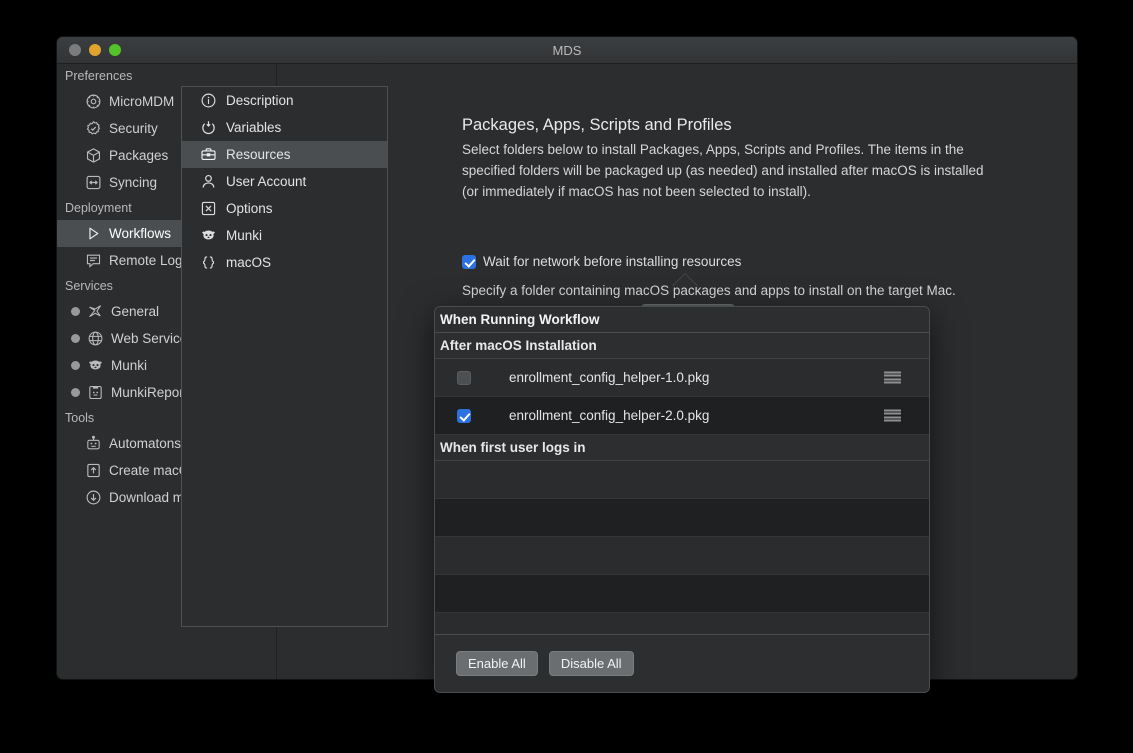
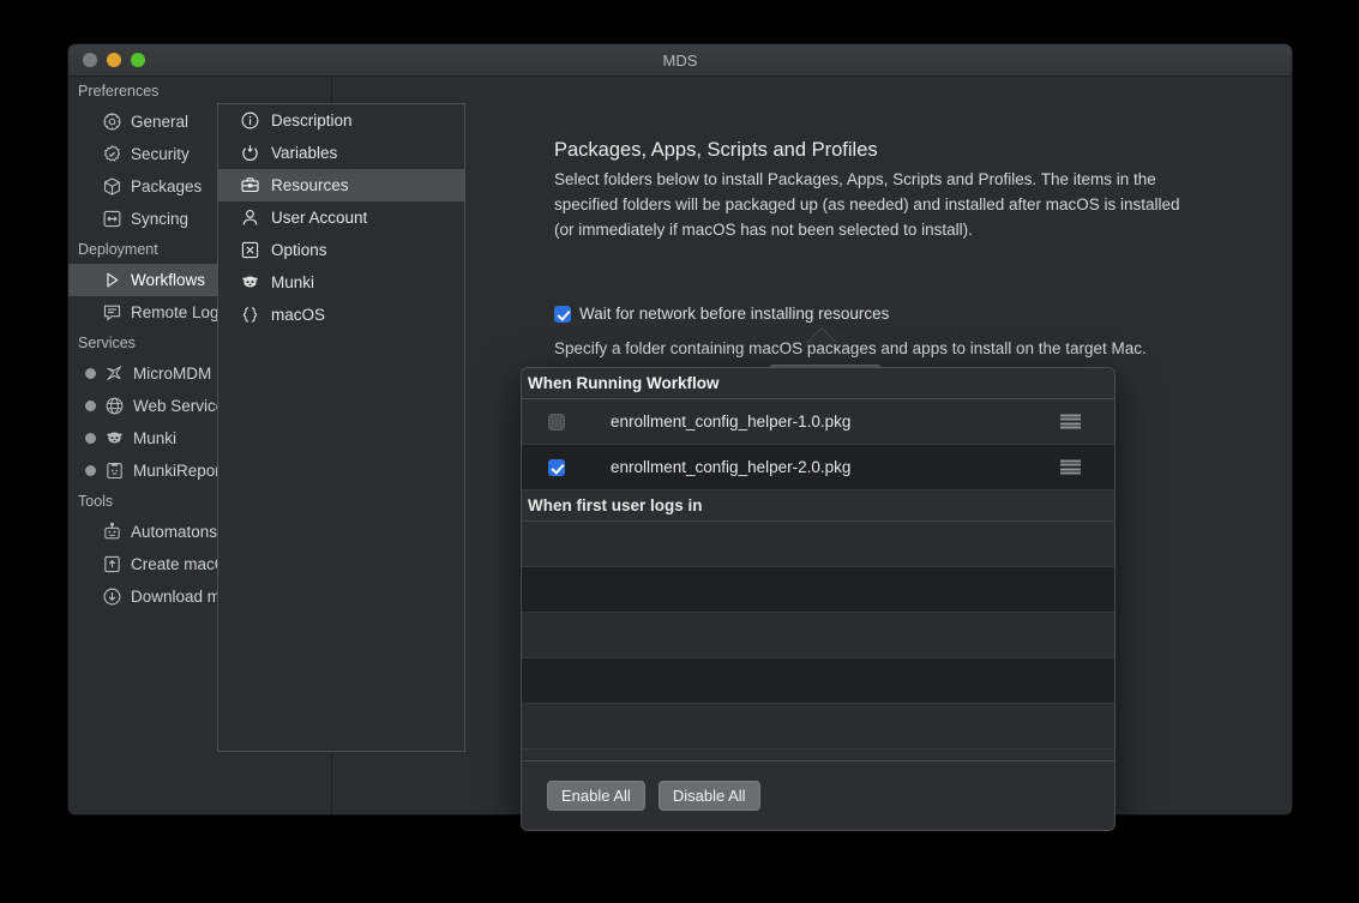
  MDS
  Preferences
- MicroMDM
+ General
  Security
  Packages
  Syncing
  Deployment
  Workflows
  Remote Log
  Services
- General
+ MicroMDM
  Web Servic
  Munki
  MunkiRepo
  Tools
  Automatons
  Create mac
  Download m
  Description
  Variables
  Resources
  User Account
  Options
  Munki
  macOS
  Packages, Apps, Scripts and Profiles
  Select folders below to install Packages, Apps, Scripts and Profiles. The items in the specified folders will be packaged up (as needed) and installed after macOS is installed (or immediately if macOS has not been selected to install).
  Wait for network before installing resources
  Specify a folder containing macOS packages and apps to install on the target Mac.
  When Running Workflow
- After macOS Installation
  enrollment_config_helper-1.0.pkg
  enrollment_config_helper-2.0.pkg
  When first user logs in
  Enable All
  Disable All
